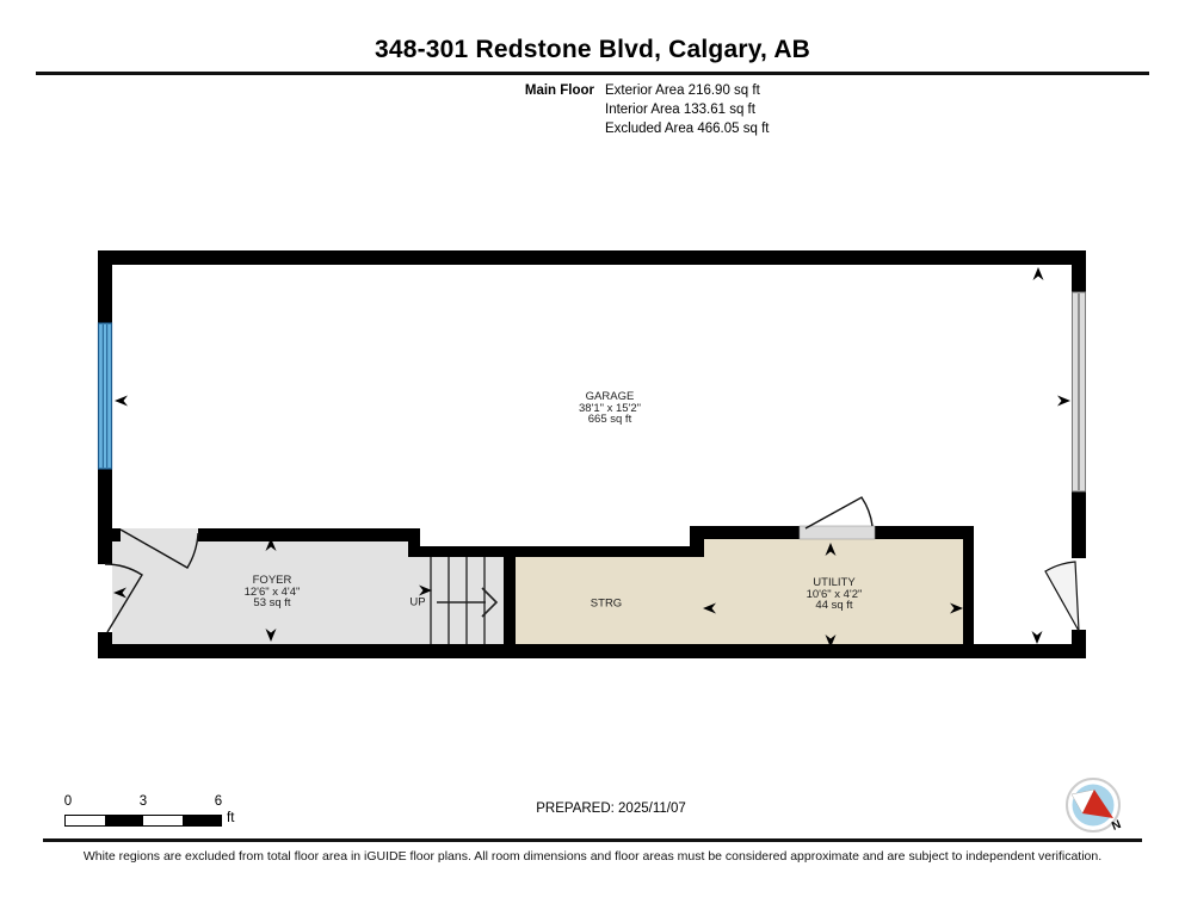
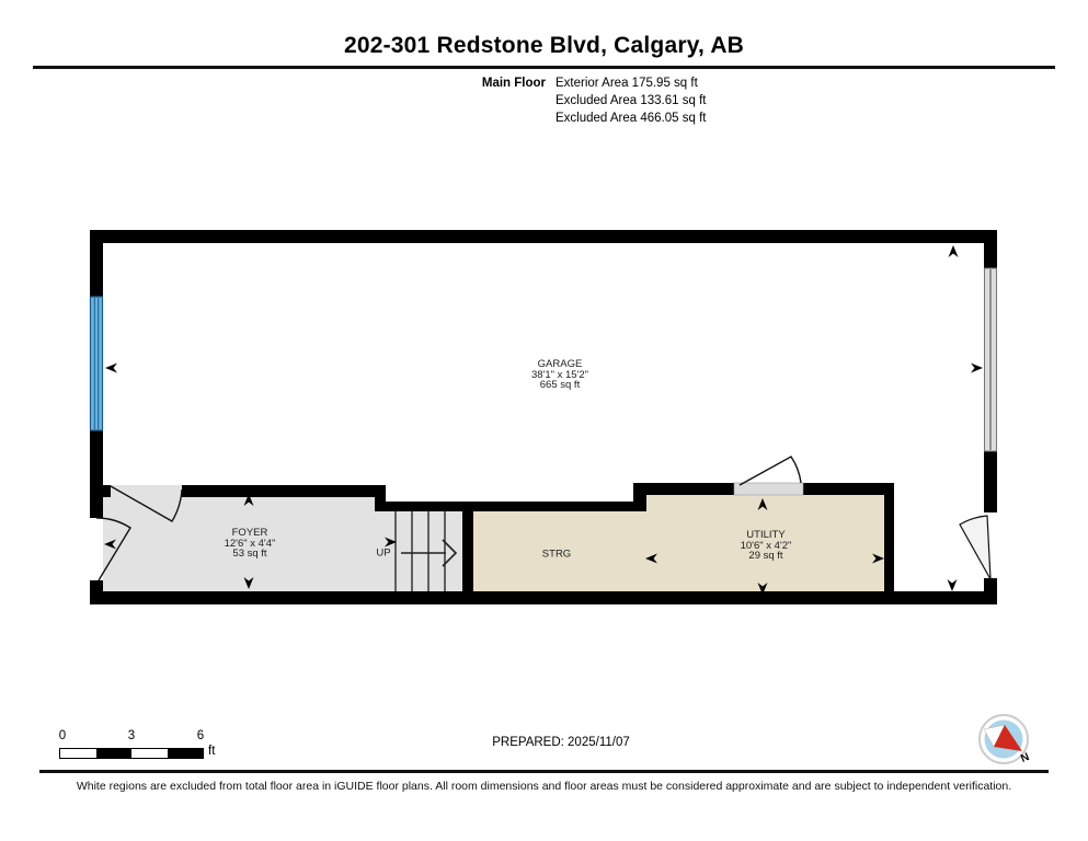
- 348-301 Redstone Blvd, Calgary, AB
+ 202-301 Redstone Blvd, Calgary, AB
  Main Floor
- Exterior Area 216.90 sq ft
+ Exterior Area 175.95 sq ft
- Interior Area 133.61 sq ft
+ Excluded Area 133.61 sq ft
  Excluded Area 466.05 sq ft
  GARAGE
  38'1" x 15'2"
  665 sq ft
  FOYER
  12'6" x 4'4"
  53 sq ft
  STRG
  UTILITY
  10'6" x 4'2"
- 44 sq ft
+ 29 sq ft
  UP
  0
  3
  6
  ft
  PREPARED: 2025/11/07
  White regions are excluded from total floor area in iGUIDE floor plans. All room dimensions and floor areas must be considered approximate and are subject to independent verification.
